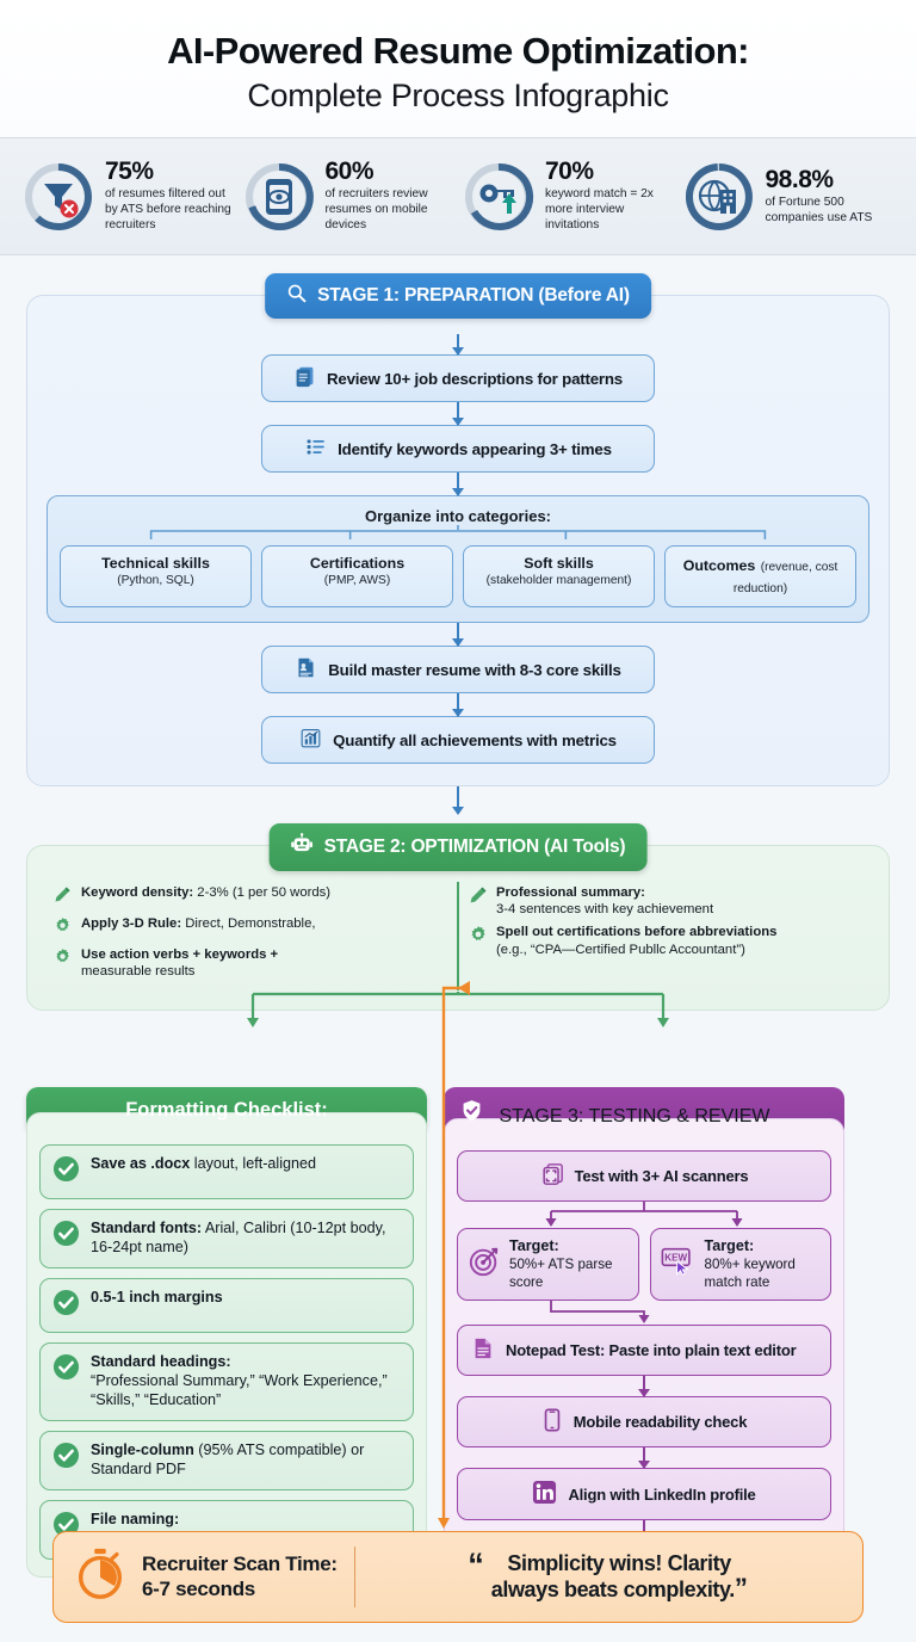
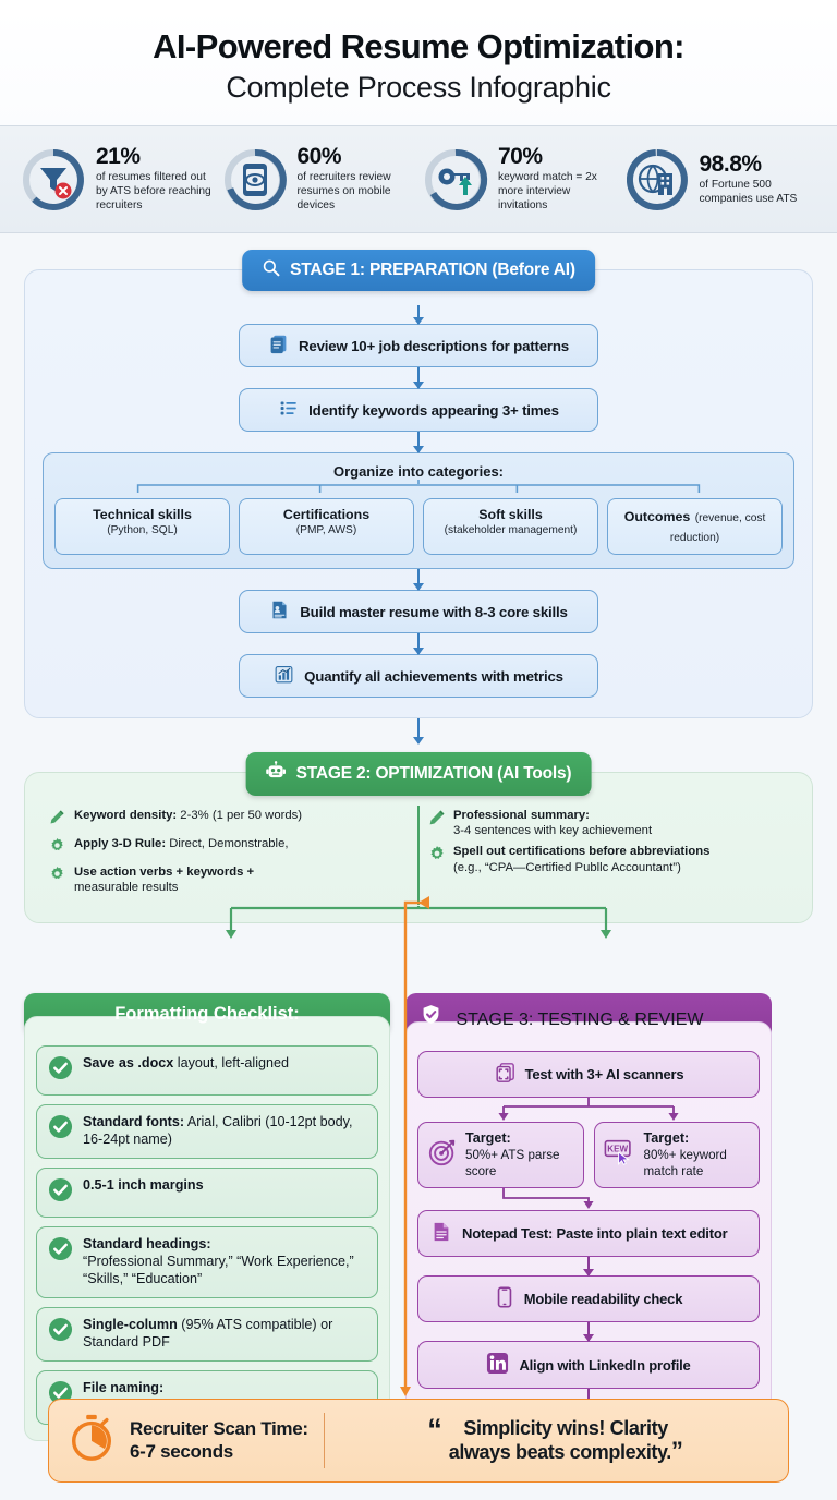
  AI-Powered Resume Optimization:
  Complete Process Infographic
- 75%
+ 21%
  of resumes filtered out by ATS before reaching recruiters
  60%
  of recruiters review resumes on mobile devices
  70%
  keyword match = 2x more interview invitations
  98.8%
  of Fortune 500 companies use ATS
  STAGE 1: PREPARATION (Before AI)
  Review 10+ job descriptions for patterns
  Identify keywords appearing 3+ times
  Organize into categories:
  Technical skills
  (Python, SQL)
  Certifications
  (PMP, AWS)
  Soft skills
  (stakeholder management)
  Outcomes (revenue, cost reduction)
  Build master resume with 8-3 core skills
  Quantify all achievements with metrics
  STAGE 2: OPTIMIZATION (AI Tools)
  Keyword density: 2-3% (1 per 50 words)
  Apply 3-D Rule: Direct, Demonstrable,
  Use action verbs + keywords +
  measurable results
  Professional summary:
  3-4 sentences with key achievement
  Spell out certifications before abbreviations
  (e.g., “CPA—Certified Publlc Accountant”)
  Formatting Checklist:
  Save as .docx layout, left-aligned
  Standard fonts: Arial, Calibri (10-12pt body, 16-24pt name)
  0.5-1 inch margins
  Standard headings:
  “Professional Summary,” “Work Experience,” “Skills,” “Education”
  Single-column (95% ATS compatible) or Standard PDF
  File naming:
  STAGE 3: TESTING & REVIEW
  Test with 3+ AI scanners
  Target:
  50%+ ATS parse score
  KEW
  Target:
  80%+ keyword match rate
  Notepad Test: Paste into plain text editor
  Mobile readability check
  Align with LinkedIn profile
  Recruiter Scan Time:
  6-7 seconds
  “
  Simplicity wins! Clarity
  always beats complexity.”
